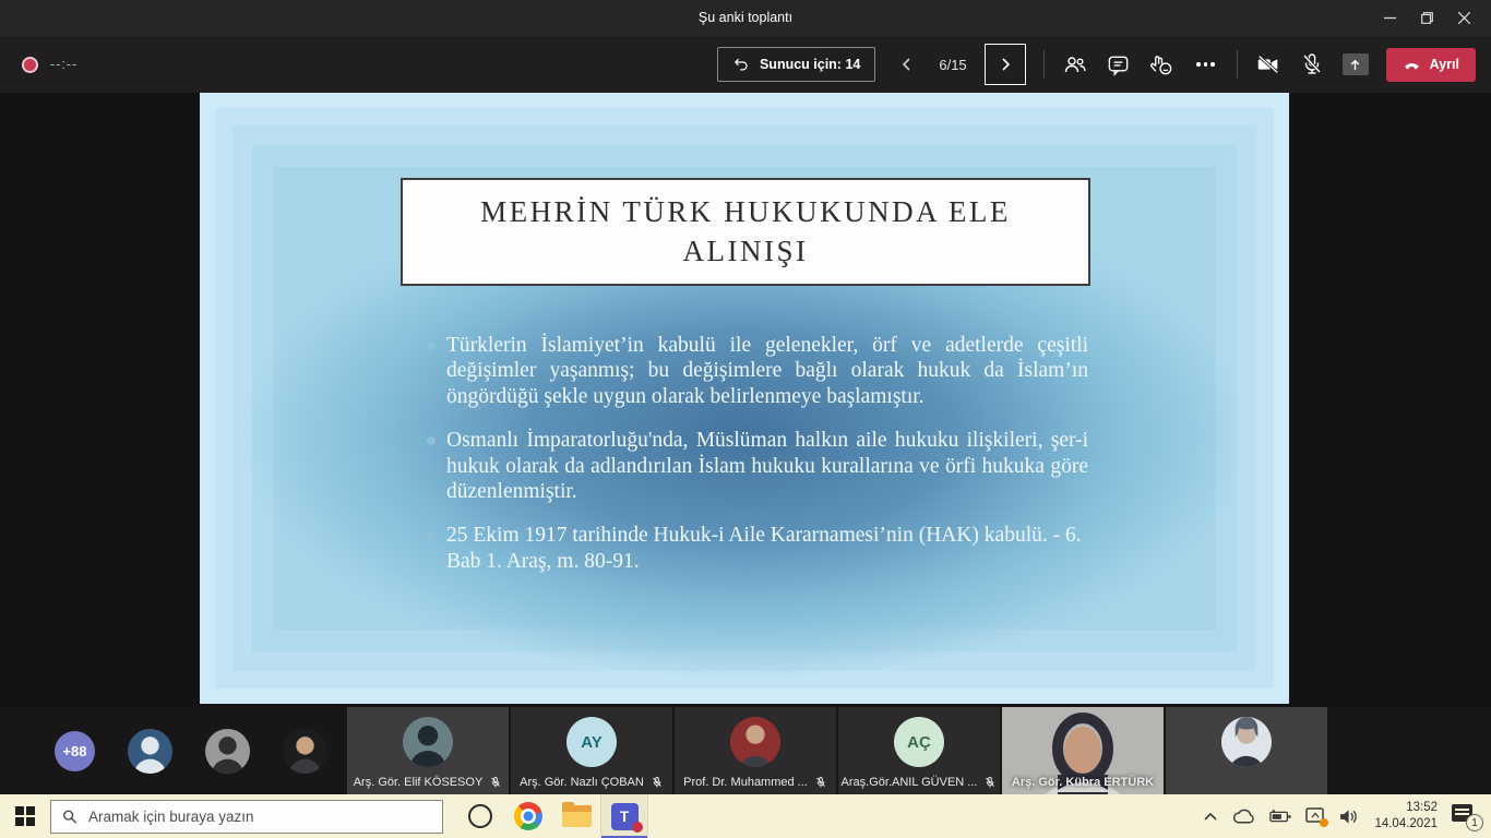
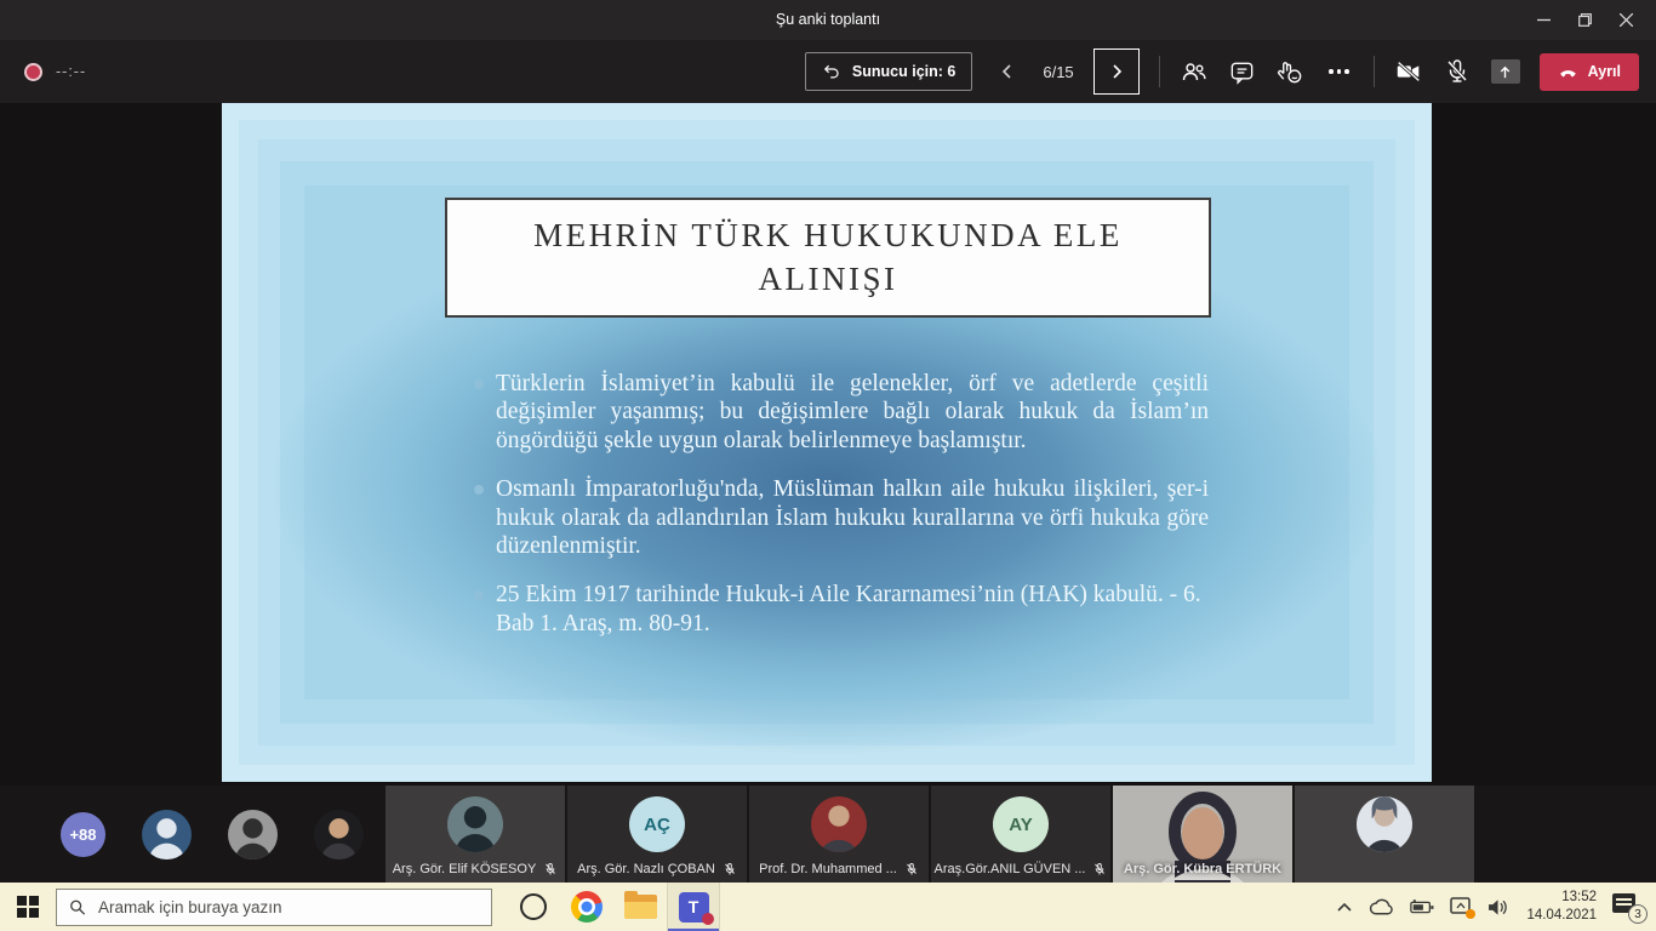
  Şu anki toplantı
  --:--
- Sunucu için: 14
+ Sunucu için: 6
  6/15
  Ayrıl
  MEHRİN TÜRK HUKUKUNDA ELE ALINIŞI
  Türklerin İslamiyet’in kabulü ile gelenekler, örf ve adetlerde çeşitli değişimler yaşanmış; bu değişimlere bağlı olarak hukuk da İslam’ın öngördüğü şekle uygun olarak belirlenmeye başlamıştır.
  Osmanlı İmparatorluğu'nda, Müslüman halkın aile hukuku ilişkileri, şer-i hukuk olarak da adlandırılan İslam hukuku kurallarına ve örfi hukuka göre düzenlenmiştir.
  25 Ekim 1917 tarihinde Hukuk-i Aile Kararnamesi’nin (HAK) kabulü. - 6. Bab 1. Araş, m. 80-91.
  +88
  Arş. Gör. Elif KÖSESOY
- AY
+ AÇ
  Arş. Gör. Nazlı ÇOBAN
  Prof. Dr. Muhammed ...
- AÇ
+ AY
  Araş.Gör.ANIL GÜVEN ...
  Arş. Gör. Kübra ERTÜRK
  Aramak için buraya yazın
  13:52
  14.04.2021
- 1
+ 3
